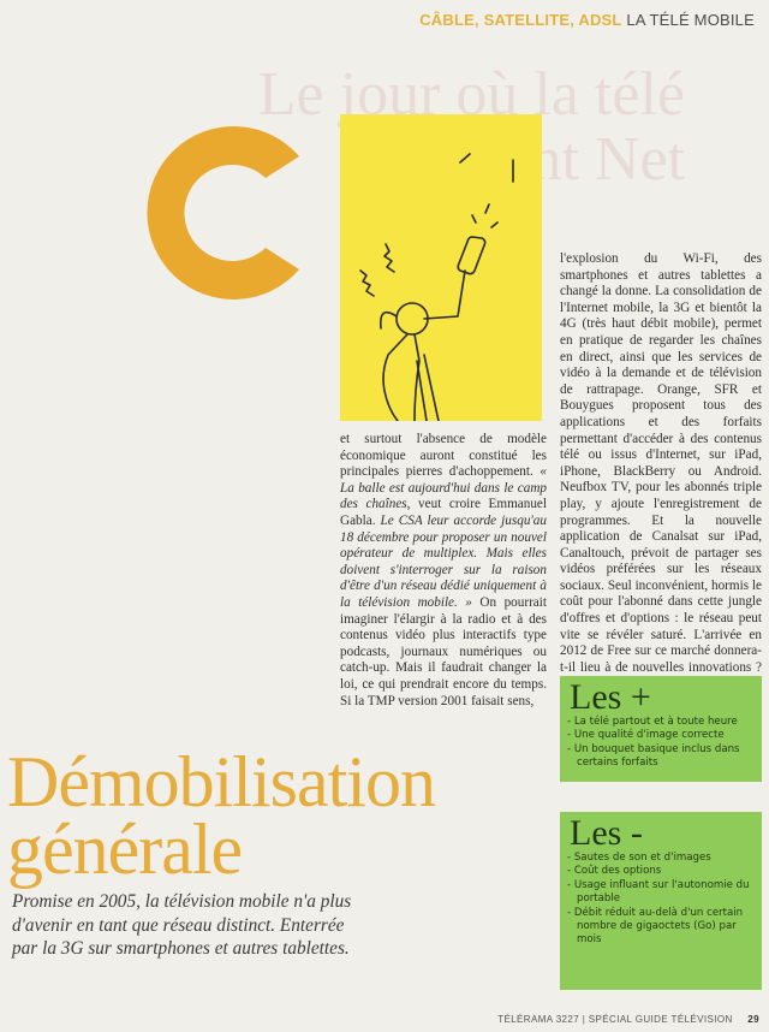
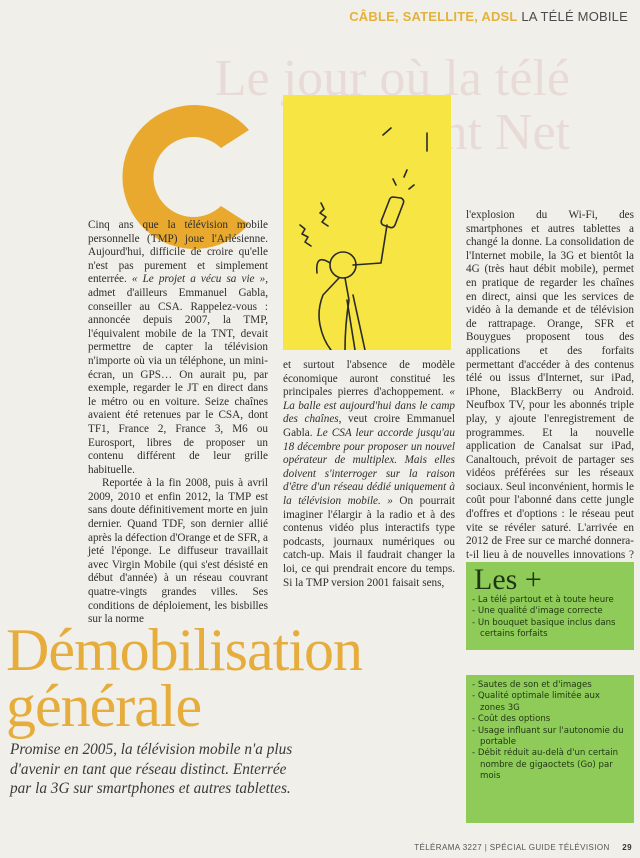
  Le jour où la télé
  CÂBLE, SATELLITE, ADSL LA TÉLÉ MOBILE
+ Cinq ans que la télévision mobile personnelle (TMP) joue l'Arlésienne. Aujourd'hui, difficile de croire qu'elle n'est pas purement et simplement enterrée. « Le projet a vécu sa vie », admet d'ailleurs Emmanuel Gabla, conseiller au CSA. Rappelez-vous : annoncée depuis 2007, la TMP, l'équivalent mobile de la TNT, devait permettre de capter la télévision n'importe où via un téléphone, un mini-écran, un GPS… On aurait pu, par exemple, regarder le JT en direct dans le métro ou en voiture. Seize chaînes avaient été retenues par le CSA, dont TF1, France 2, France 3, M6 ou Eurosport, libres de proposer un contenu différent de leur grille habituelle.
+ Reportée à la fin 2008, puis à avril 2009, 2010 et enfin 2012, la TMP est sans doute définitivement morte en juin dernier. Quand TDF, son dernier allié après la défection d'Orange et de SFR, a jeté l'éponge. Le diffuseur travaillait avec Virgin Mobile (qui s'est désisté en début d'année) à un réseau couvrant quatre-vingts grandes villes. Ses conditions de déploiement, les bisbilles sur la norme
  et surtout l'absence de modèle économique auront constitué les principales pierres d'achoppement. « La balle est aujourd'hui dans le camp des chaînes, veut croire Emmanuel Gabla. Le CSA leur accorde jusqu'au 18 décembre pour proposer un nouvel opérateur de multiplex. Mais elles doivent s'interroger sur la raison d'être d'un réseau dédié uniquement à la télévision mobile. » On pourrait imaginer l'élargir à la radio et à des contenus vidéo plus interactifs type podcasts, journaux numériques ou catch-up. Mais il faudrait changer la loi, ce qui prendrait encore du temps. Si la TMP version 2001 faisait sens,
  l'explosion du Wi-Fi, des smartphones et autres tablettes a changé la donne. La consolidation de l'Internet mobile, la 3G et bientôt la 4G (très haut débit mobile), permet en pratique de regarder les chaînes en direct, ainsi que les services de vidéo à la demande et de télévision de rattrapage. Orange, SFR et Bouygues proposent tous des applications et des forfaits permettant d'accéder à des contenus télé ou issus d'Internet, sur iPad, iPhone, BlackBerry ou Android. Neufbox TV, pour les abonnés triple play, y ajoute l'enregistrement de programmes. Et la nouvelle application de Canalsat sur iPad, Canaltouch, prévoit de partager ses vidéos préférées sur les réseaux sociaux. Seul inconvénient, hormis le coût pour l'abonné dans cette jungle d'offres et d'options : le réseau peut vite se révéler saturé. L'arrivée en 2012 de Free sur ce marché donnera-t-il lieu à de nouvelles innovations ?
  Démobilisation
  générale
  Promise en 2005, la télévision mobile n'a plus d'avenir en tant que réseau distinct. Enterrée par la 3G sur smartphones et autres tablettes.
  Les +
  La télé partout et à toute heure
  Une qualité d'image correcte
  Un bouquet basique inclus dans certains forfaits
- Les -
  Sautes de son et d'images
+ Qualité optimale limitée aux zones 3G
  Coût des options
  Usage influant sur l'autonomie du portable
  Débit réduit au-delà d'un certain nombre de gigaoctets (Go) par mois
  TÉLÉRAMA 3227 | SPÉCIAL GUIDE TÉLÉVISION 29
